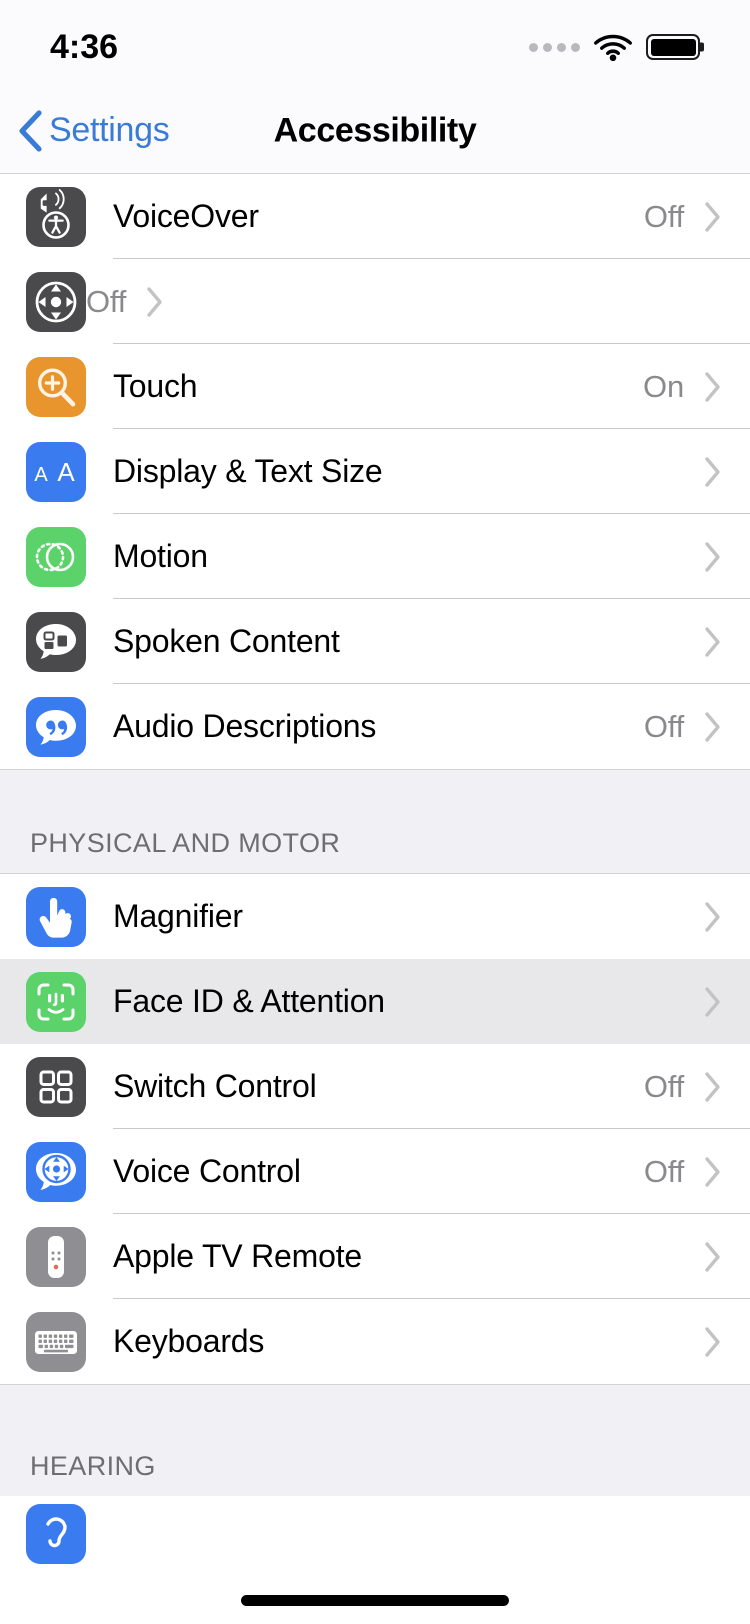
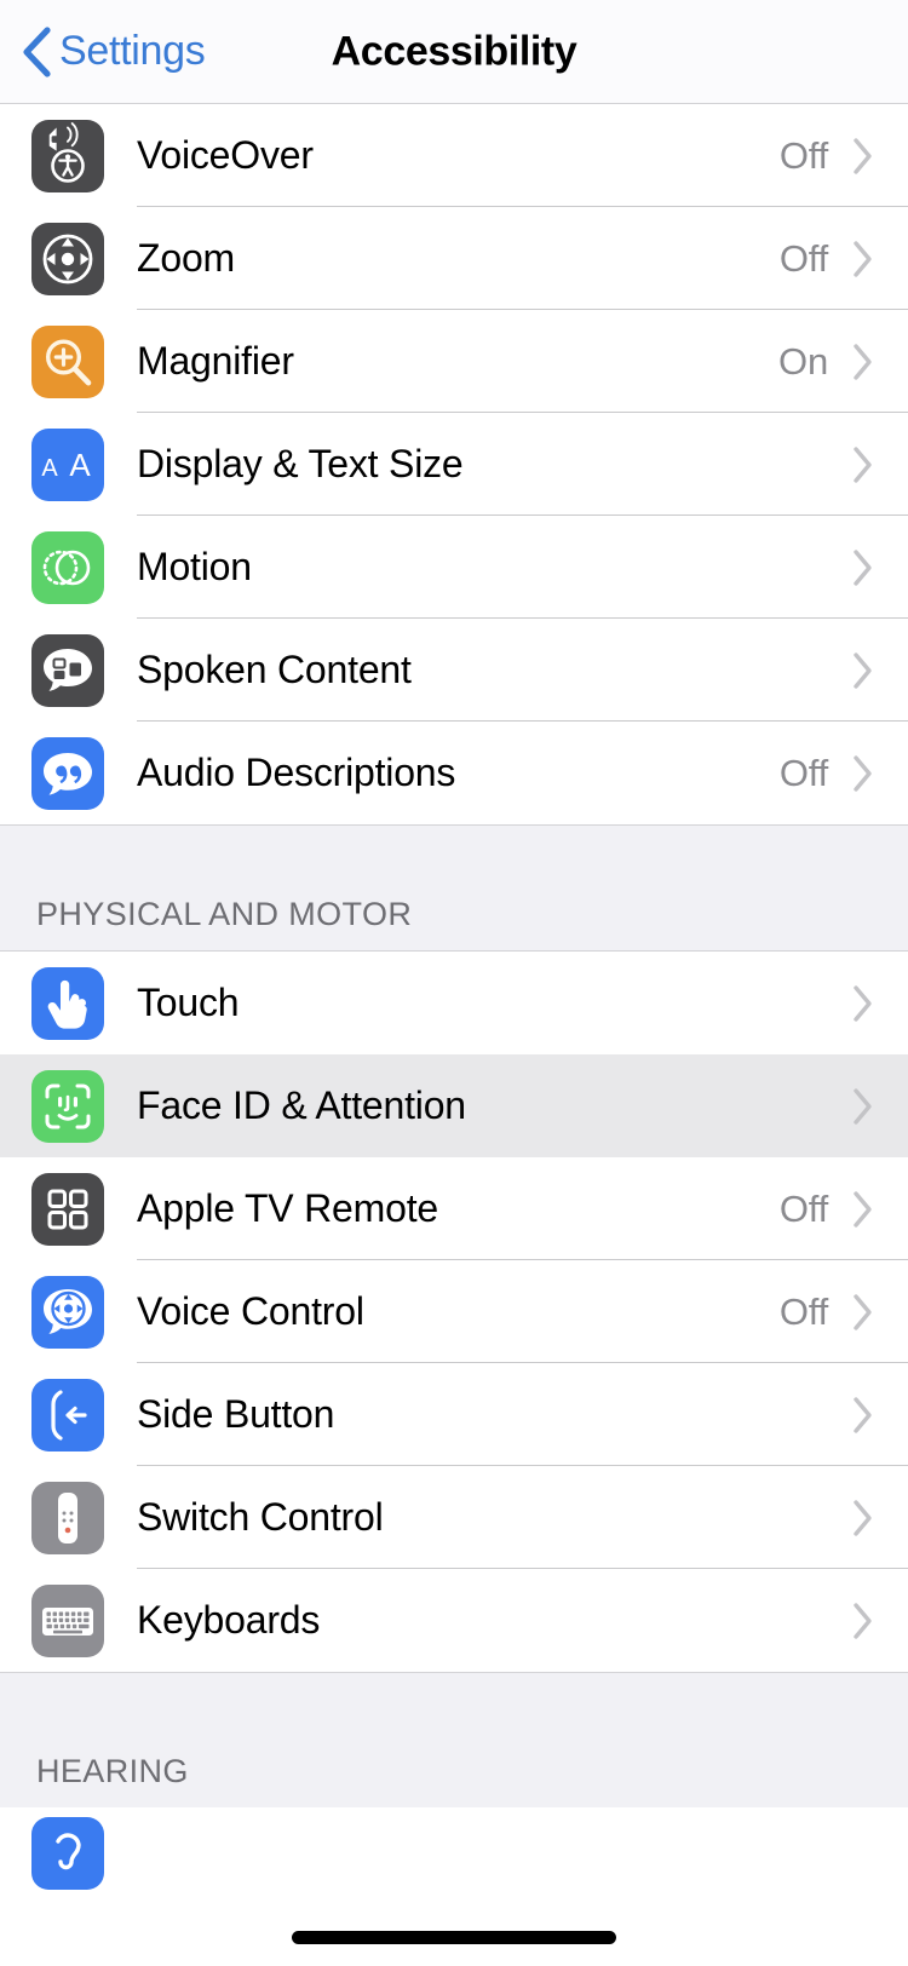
- 4:36
  Settings
  Accessibility
  VoiceOver
  Off
+ Zoom
  Off
- Touch
+ Magnifier
  On
  A
  A
  Display & Text Size
  Motion
  Spoken Content
  Audio Descriptions
  Off
  PHYSICAL AND MOTOR
- Magnifier
+ Touch
  Face ID & Attention
- Switch Control
+ Apple TV Remote
  Off
  Voice Control
  Off
+ Side Button
- Apple TV Remote
+ Switch Control
  Keyboards
  HEARING
